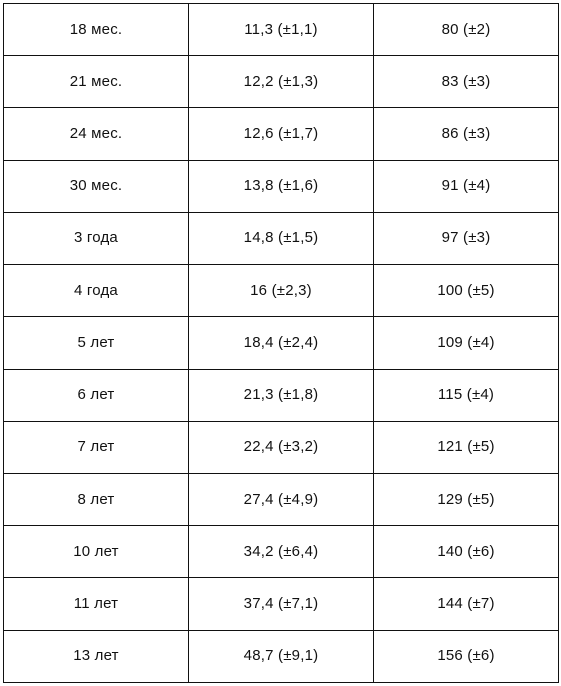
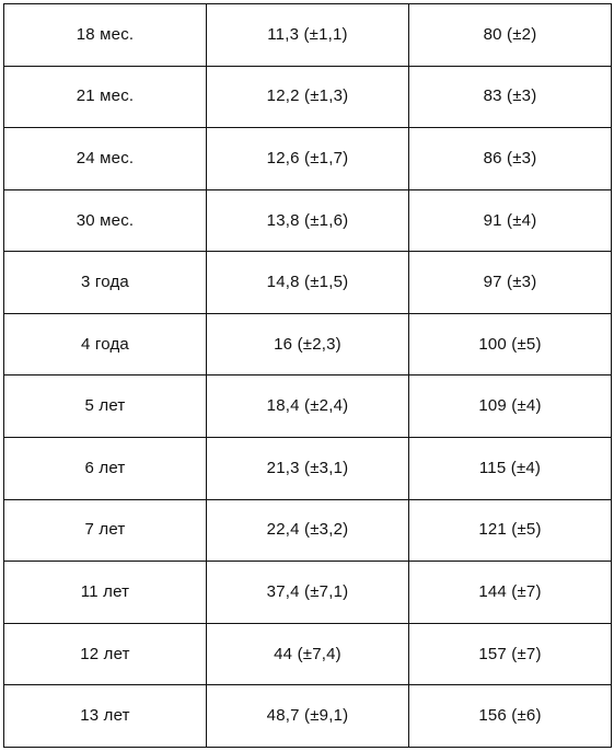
  18 мес.	11,3 (±1,1)	80 (±2)
  21 мес.	12,2 (±1,3)	83 (±3)
  24 мес.	12,6 (±1,7)	86 (±3)
  30 мес.	13,8 (±1,6)	91 (±4)
  3 года	14,8 (±1,5)	97 (±3)
  4 года	16 (±2,3)	100 (±5)
  5 лет	18,4 (±2,4)	109 (±4)
- 6 лет	21,3 (±1,8)	115 (±4)
+ 6 лет	21,3 (±3,1)	115 (±4)
  7 лет	22,4 (±3,2)	121 (±5)
- 8 лет	27,4 (±4,9)	129 (±5)
- 10 лет	34,2 (±6,4)	140 (±6)
  11 лет	37,4 (±7,1)	144 (±7)
+ 12 лет	44 (±7,4)	157 (±7)
  13 лет	48,7 (±9,1)	156 (±6)
